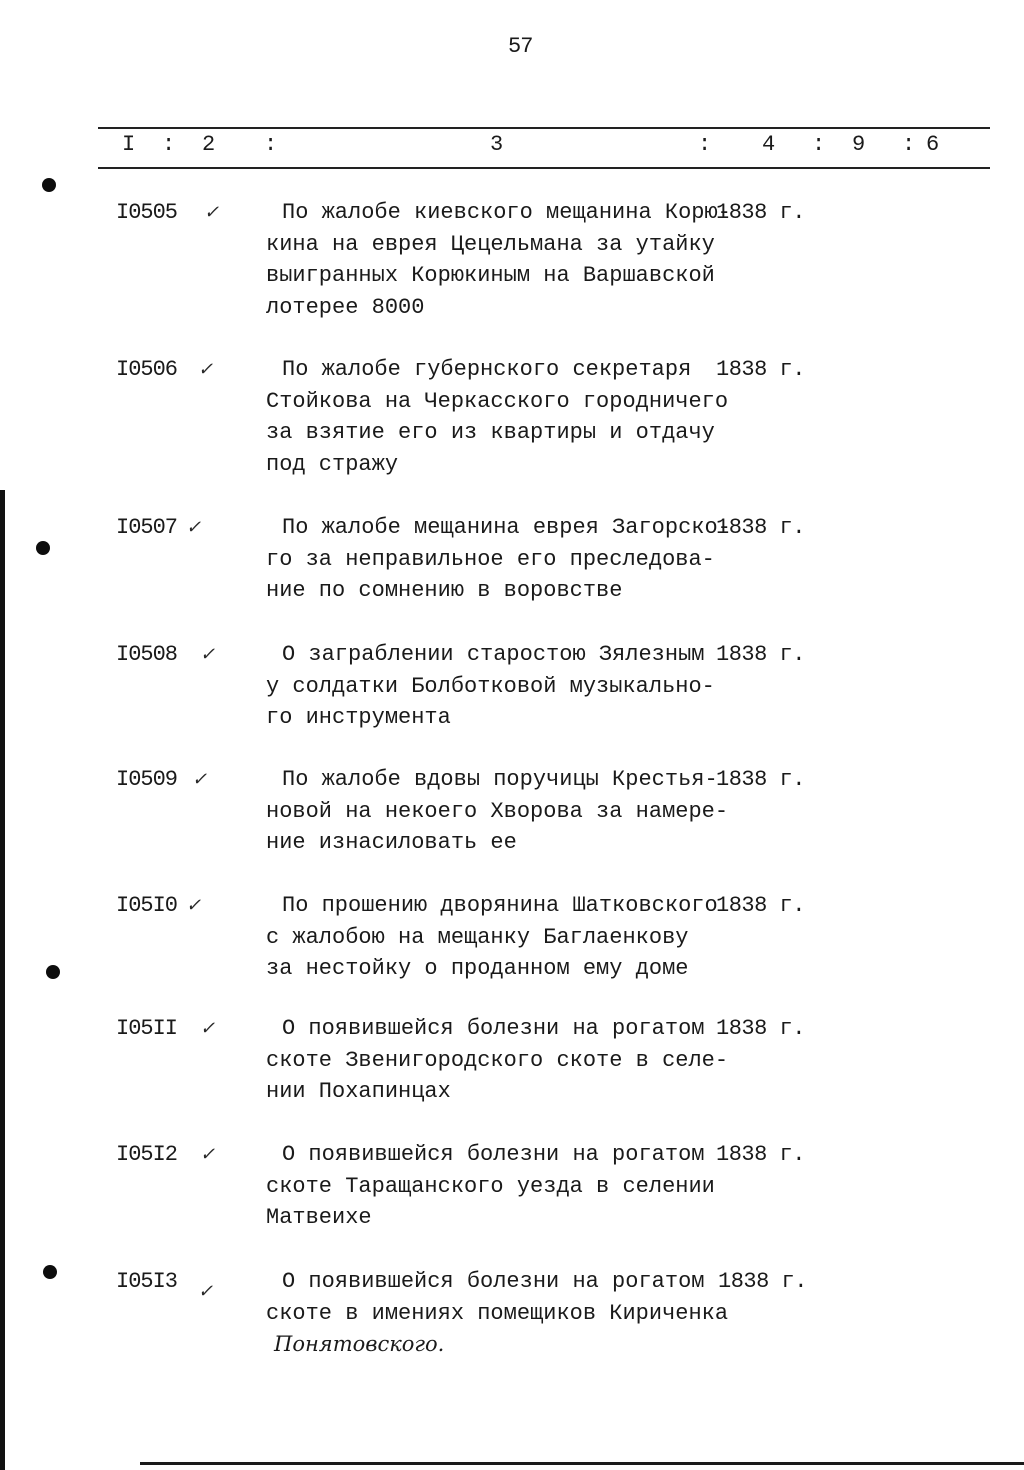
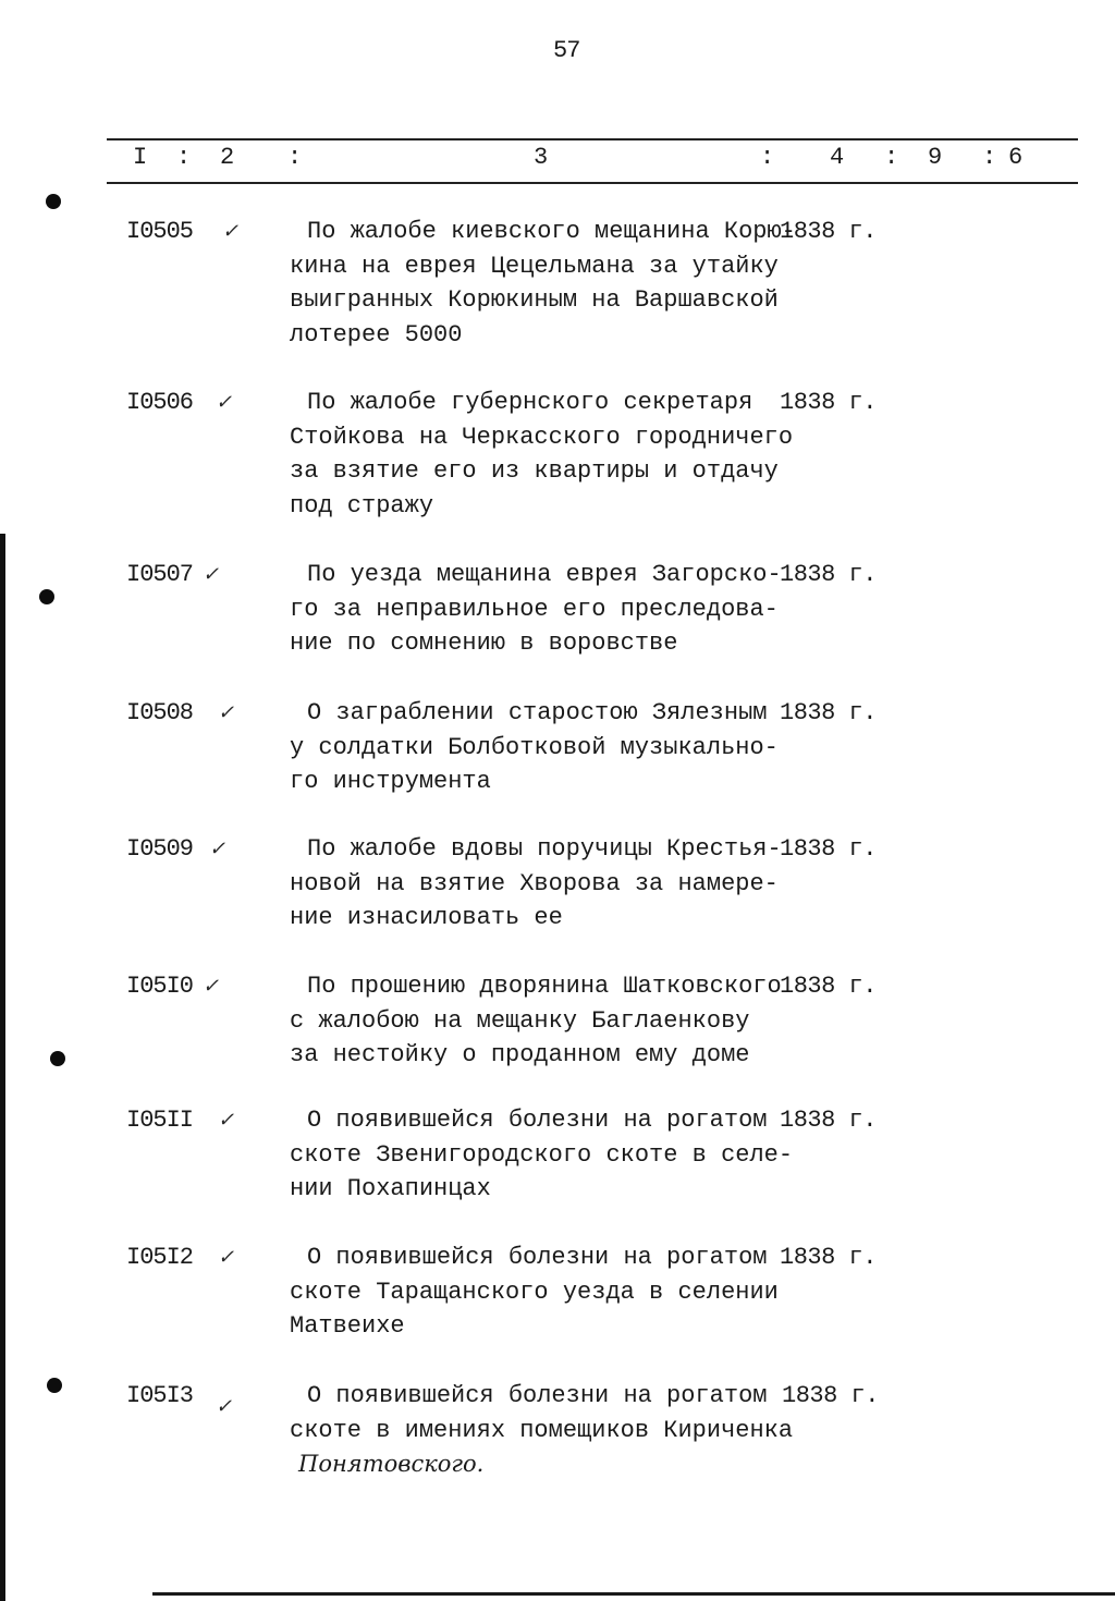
  57
  I
  :
  2
  :
  3
  :
  4
  :
  9
  :
  6
  I0505
  ✓
- По жалобе киевского мещанина Корю- кина на еврея Цецельмана за утайку выигранных Корюкиным на Варшавской лотерее 8000
+ По жалобе киевского мещанина Корю- кина на еврея Цецельмана за утайку выигранных Корюкиным на Варшавской лотерее 5000
  1838 г.
  I0506
  ✓
  По жалобе губернского секретаря Стойкова на Черкасского городничего за взятие его из квартиры и отдачу под стражу
  1838 г.
  I0507
  ✓
- По жалобе мещанина еврея Загорско- го за неправильное его преследова- ние по сомнению в воровстве
+ По уезда мещанина еврея Загорско- го за неправильное его преследова- ние по сомнению в воровстве
  1838 г.
  I0508
  ✓
  О заграблении старостою Зялезным у солдатки Болботковой музыкально- го инструмента
  1838 г.
  I0509
  ✓
- По жалобе вдовы поручицы Крестья- новой на некоего Хворова за намере- ние изнасиловать ее
+ По жалобе вдовы поручицы Крестья- новой на взятие Хворова за намере- ние изнасиловать ее
  1838 г.
  I05I0
  ✓
  По прошению дворянина Шатковского с жалобою на мещанку Баглаенкову за нестойку о проданном ему доме
  1838 г.
  I05II
  ✓
  О появившейся болезни на рогатом скоте Звенигородского скоте в селе- нии Похапинцах
  1838 г.
  I05I2
  ✓
  О появившейся болезни на рогатом скоте Таращанского уезда в селении Матвеихе
  1838 г.
  I05I3
  ✓
  О появившейся болезни на рогатом скоте в имениях помещиков Кириченка Понятовского.
  1838 г.
